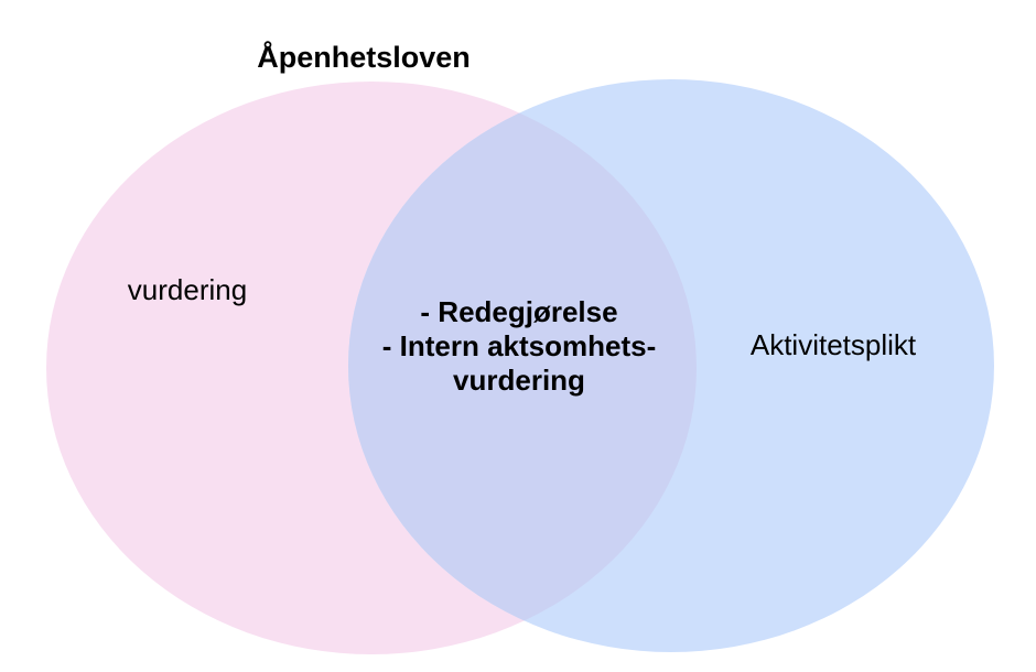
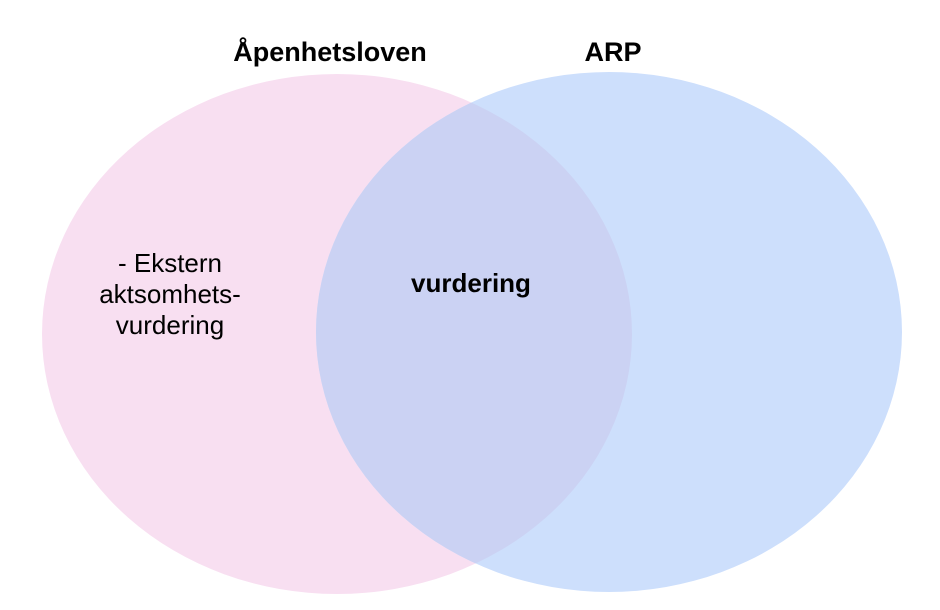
  Åpenhetsloven
+ ARP
+ - Ekstern
+ aktsomhets-
  vurdering
- - Redegjørelse
- - Intern aktsomhets-
  vurdering
- Aktivitetsplikt
